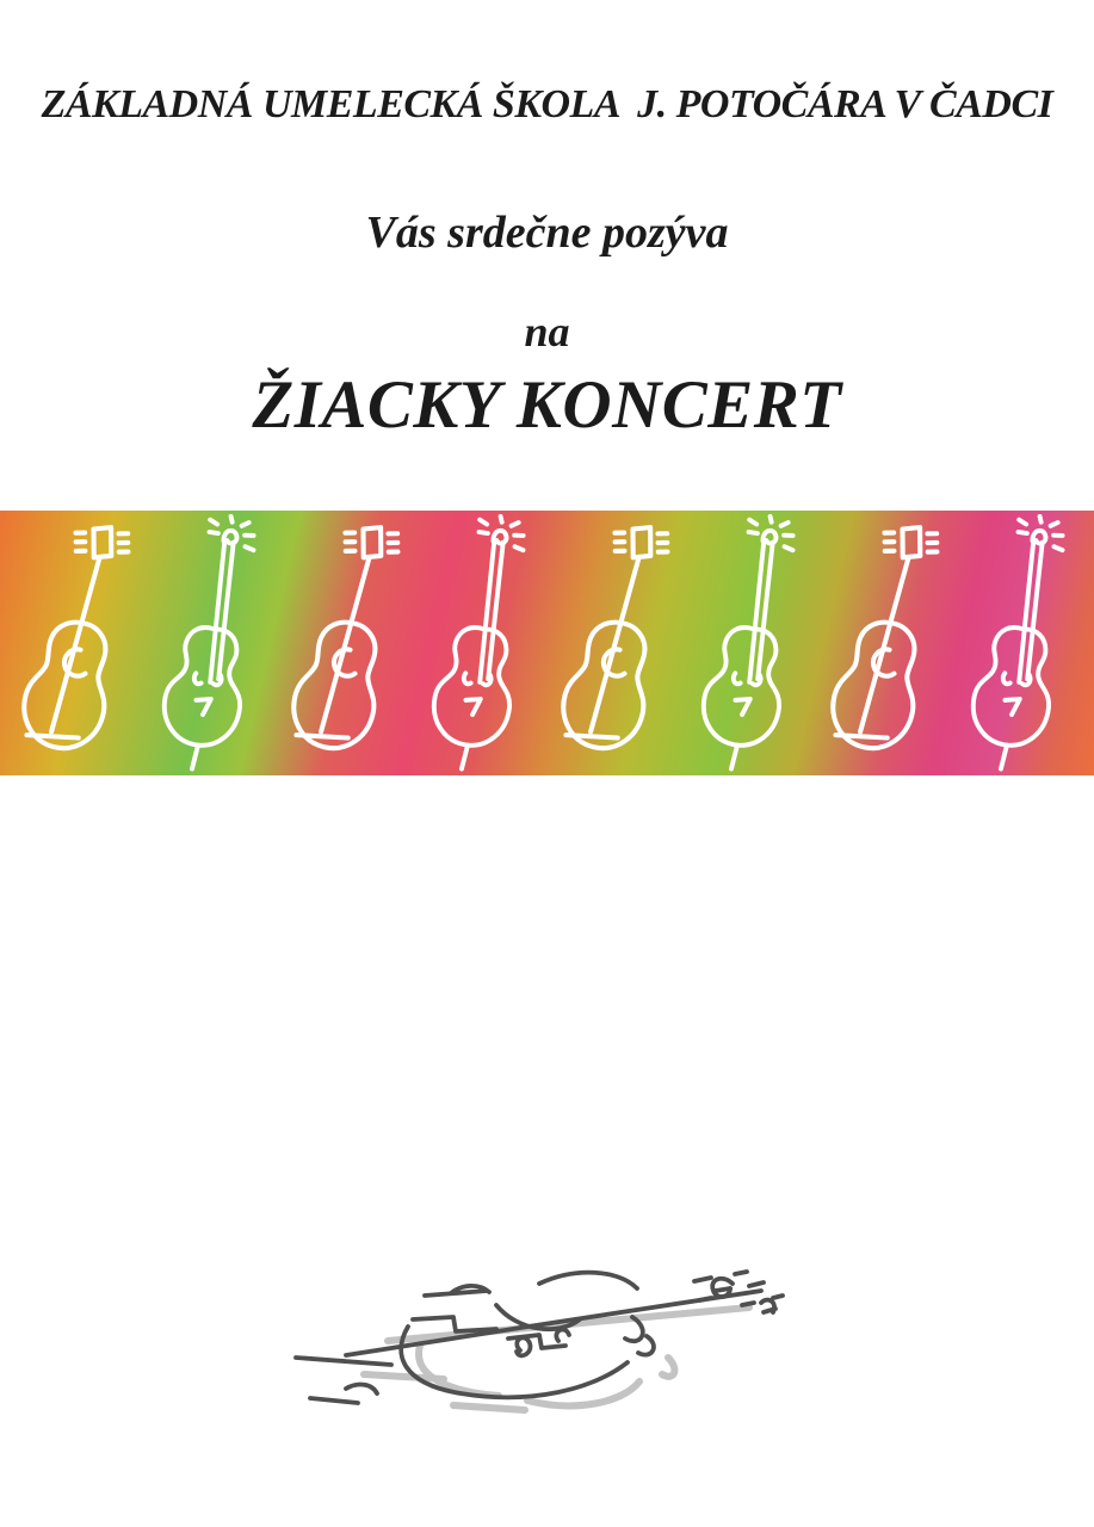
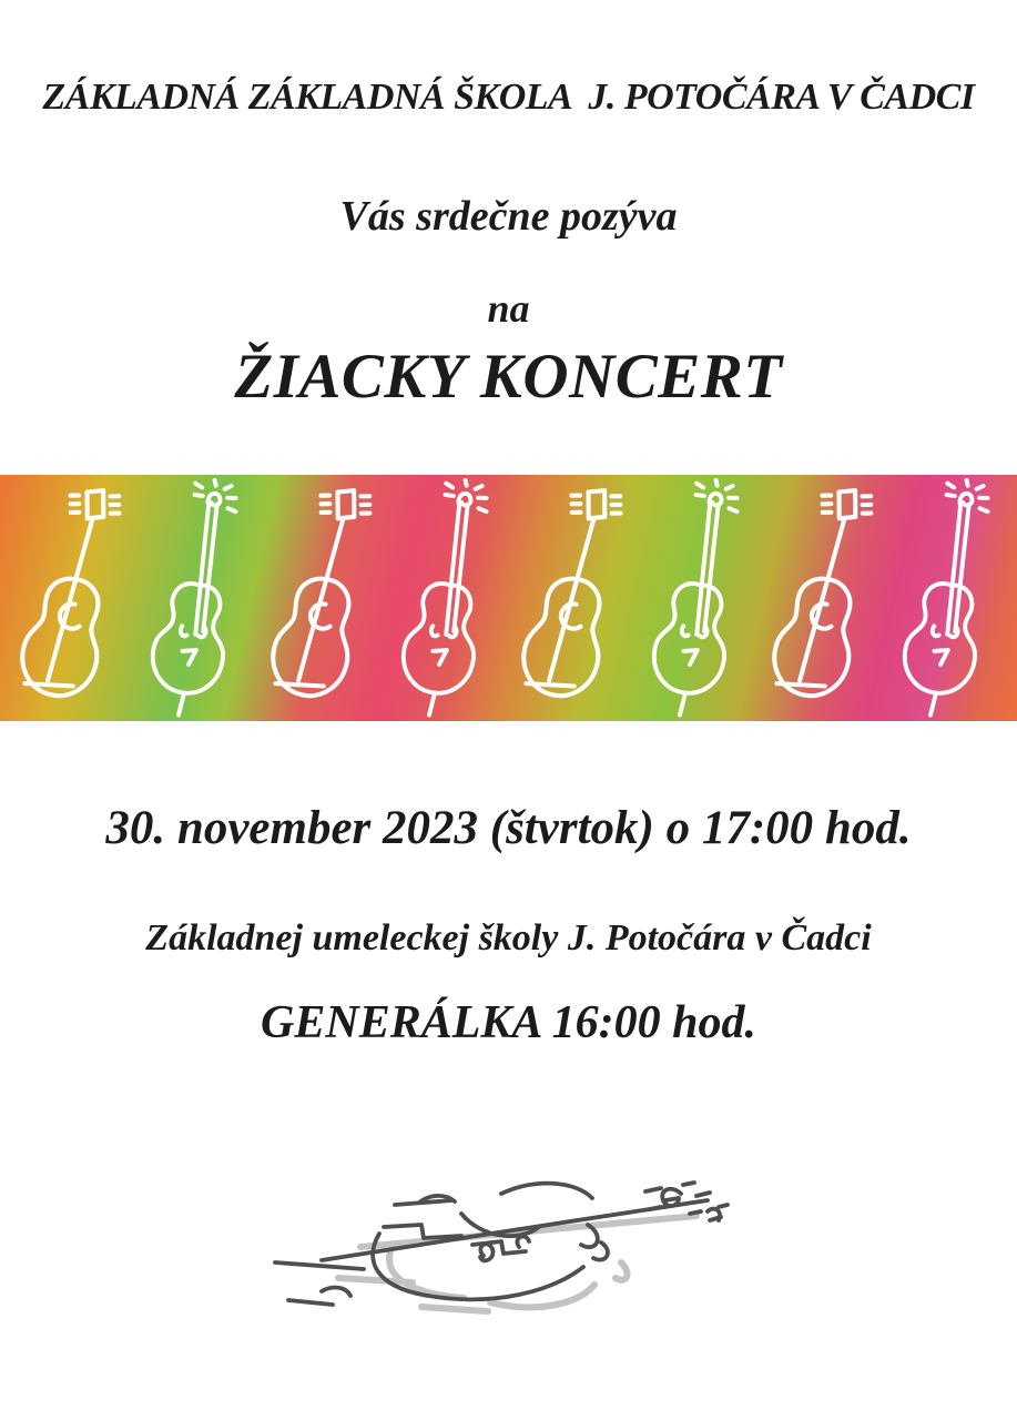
- ZÁKLADNÁ UMELECKÁ ŠKOLA J. POTOČÁRA V ČADCI
+ ZÁKLADNÁ ZÁKLADNÁ ŠKOLA J. POTOČÁRA V ČADCI
  Vás srdečne pozýva
  na
  ŽIACKY KONCERT
+ 30. november 2023 (štvrtok) o 17:00 hod.
+ Základnej umeleckej školy J. Potočára v Čadci
+ GENERÁLKA 16:00 hod.
